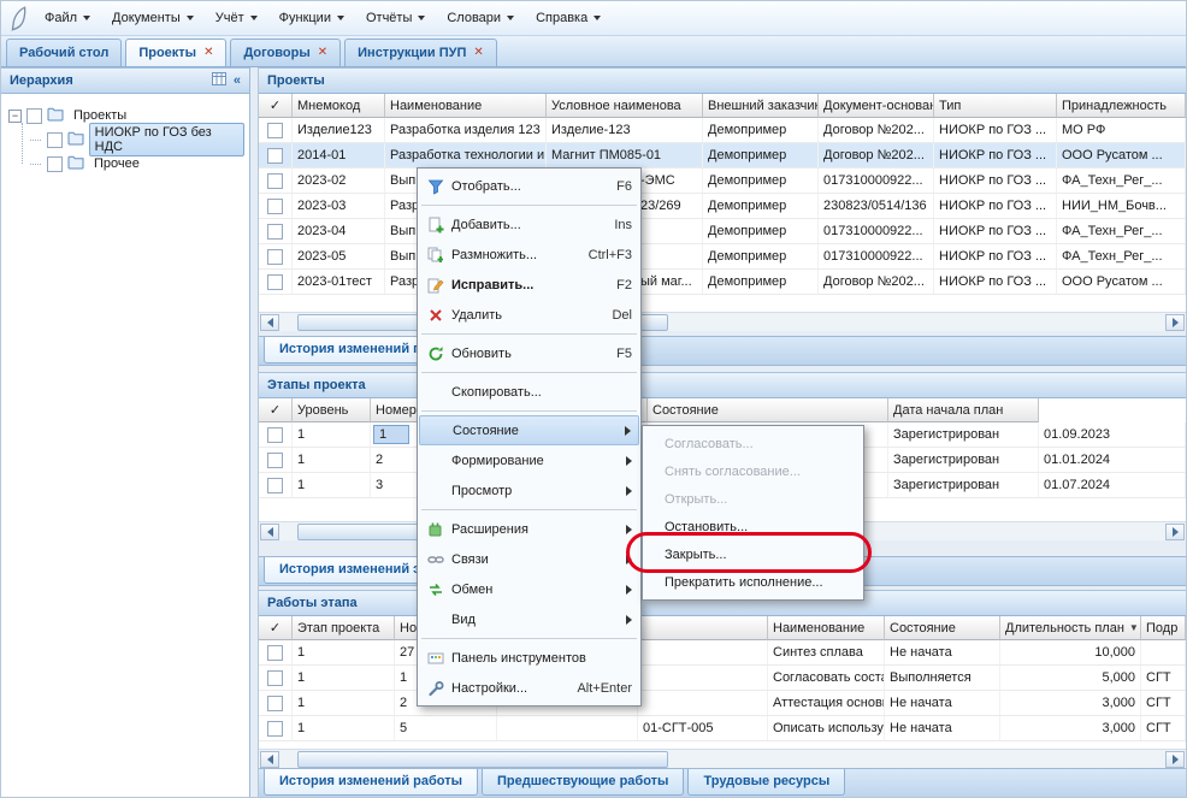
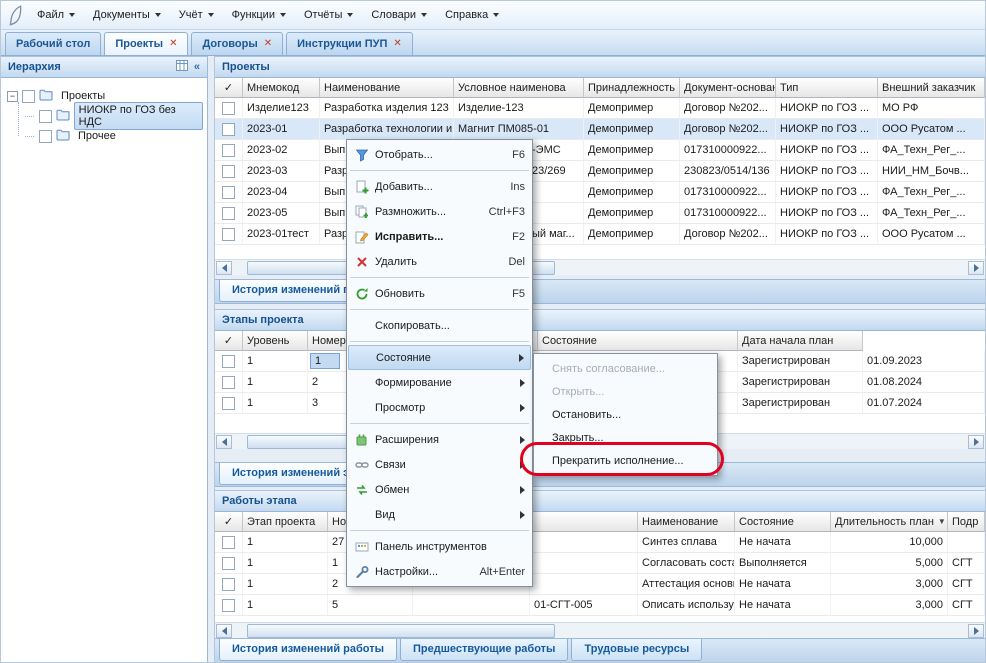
  Файл
  Документы
  Учёт
  Функции
  Отчёты
  Словари
  Справка
  Рабочий стол
  Проекты
  ✕
  Договоры
  ✕
  Инструкции ПУП
  ✕
  Иерархия
  «
  −
  Проекты
  НИОКР по ГОЗ без НДС
  Прочее
  Проекты
  ✓
  Мнемокод
  Наименование
  Условное наименова
- Внешний заказчик
+ Принадлежность
  Документ-основа
  Тип
- Принадлежность
+ Внешний заказчик
  Изделие123
  Разработка изделия 123
  Изделие-123
  Демопример
  Договор №202...
  НИОКР по ГОЗ ...
  МО РФ
- 2014-01
+ 2023-01
  Разработка технологии и
  Магнит ПМ085-01
  Демопример
  Договор №202...
  НИОКР по ГОЗ ...
  ООО Русатом ...
  2023-02
  Вып
  -ЭМС
  Демопример
  017310000922...
  НИОКР по ГОЗ ...
  ФА_Техн_Рег_...
  2023-03
  Раз
  23/269
  Демопример
  230823/0514/136
  НИОКР по ГОЗ ...
  НИИ_НМ_Бочв...
  2023-04
  Вып
  Демопример
  017310000922...
  НИОКР по ГОЗ ...
  ФА_Техн_Рег_...
  2023-05
  Вып
  Демопример
  017310000922...
  НИОКР по ГОЗ ...
  ФА_Техн_Рег_...
  2023-01тест
  Раз
  ый маг...
  Демопример
  Договор №202...
  НИОКР по ГОЗ ...
  ООО Русатом ...
  История изменений
  Этапы проекта
  ✓
  Уровень
  Номер
  Состояние
  Дата начала план
  1
  1
  Зарегистрирован
  01.09.2023
  1
  2
  Зарегистрирован
- 01.01.2024
+ 01.08.2024
  1
  3
  Зарегистрирован
  01.07.2024
  История изменений
  Работы этапа
  ✓
  Этап проекта
  Но
  Наименование
  Состояние
  Длительность план
  ▼
  Подр
  1
  27
  Синтез сплава
  Не начата
  10,000
  1
  1
  Выполняется
  5,000
  СГТ
  1
  2
  Не начата
  3,000
  СГТ
  1
  5
  01-СГТ-005
  Не начата
  3,000
  СГТ
  История изменений работы
  Предшествующие работы
  Трудовые ресурсы
  Отобрать...
  F6
  Добавить...
  Ins
  Размножить...
  Ctrl+F3
  Исправить...
  F2
  Удалить
  Del
  Обновить
  F5
  Скопировать...
  Состояние
  Формирование
  Просмотр
  Расширения
  Связи
  Обмен
  Вид
  Панель инструментов
  Настройки...
  Alt+Enter
- Согласовать...
  Снять согласование...
  Открыть...
  Остановить...
  Закрыть...
  Прекратить исполнение...
